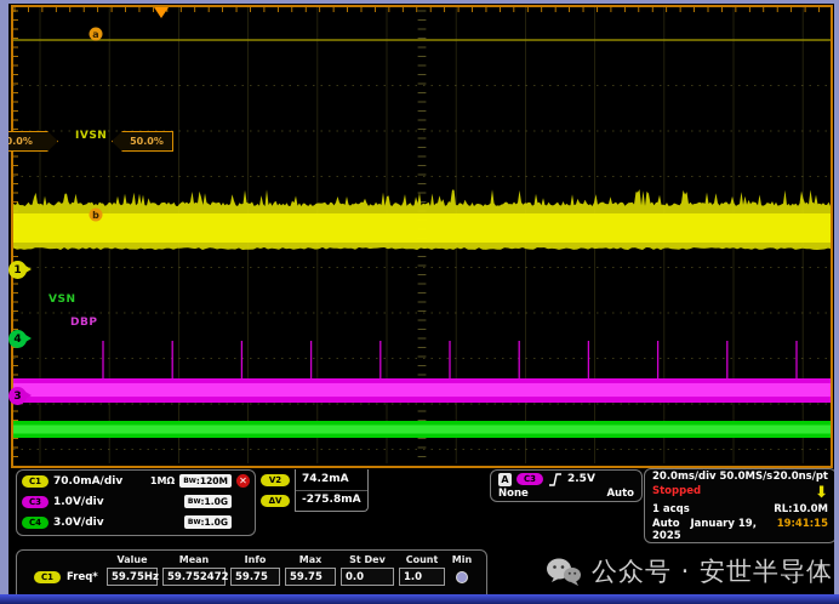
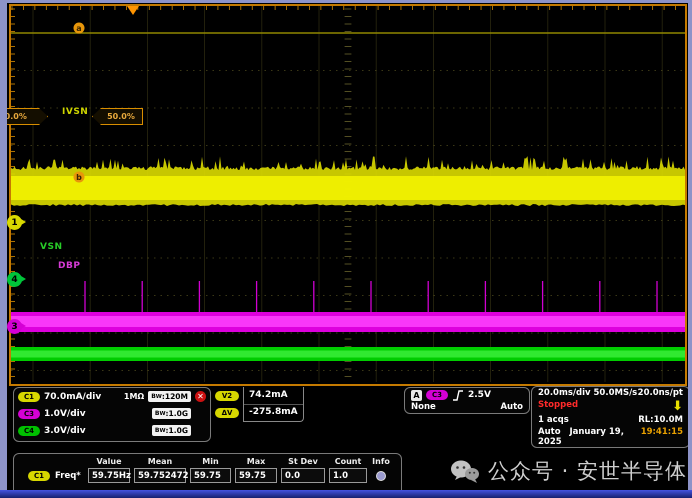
  a
  b
  IVSN
  VSN
  DBP
  0.0%
  50.0%
  1
  4
  3
  C1
  70.0mA/div
  1MΩ
  :120M
  ✕
  C3
  1.0V/div
  :1.0G
  C4
  3.0V/div
  :1.0G
  V2
  74.2mA
  ΔV
  -275.8mA
  A
  C3
  2.5V
  None
  Auto
  20.0ms/div 50.0MS/s
  20.0ns/pt
  Stopped
  ⬇
  1 acqs
  RL:10.0M
  Auto January 19, 2025
  19:41:15
  Value
  Mean
- Info
+ Min
  Max
  St Dev
  Count
- Min
+ Info
  C1
  Freq*
  59.75Hz
  59.752472
  59.75
  59.75
  0.0
  1.0
  公众号 · 安世半导体
